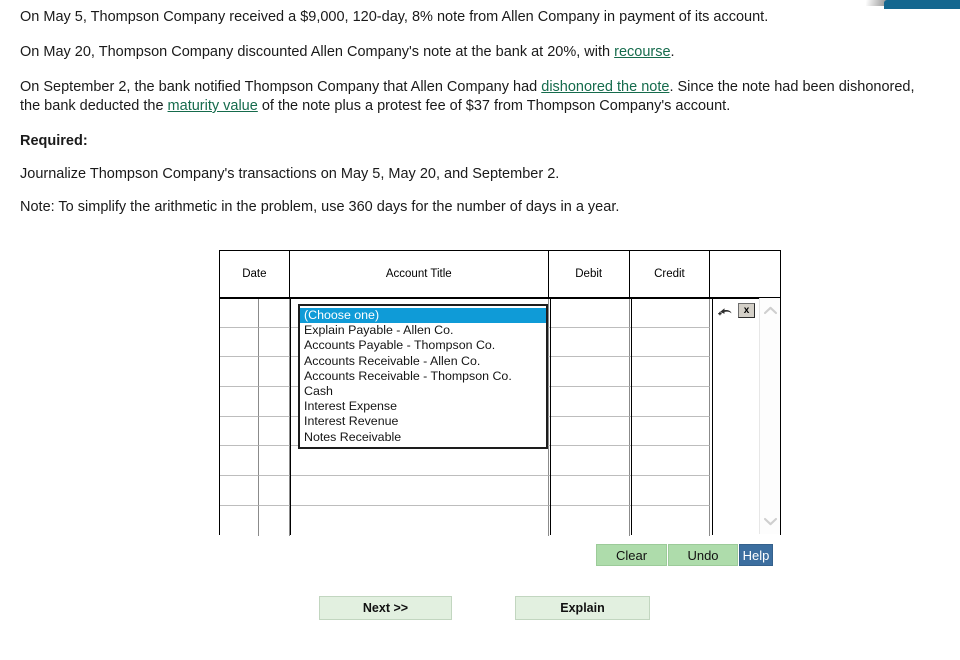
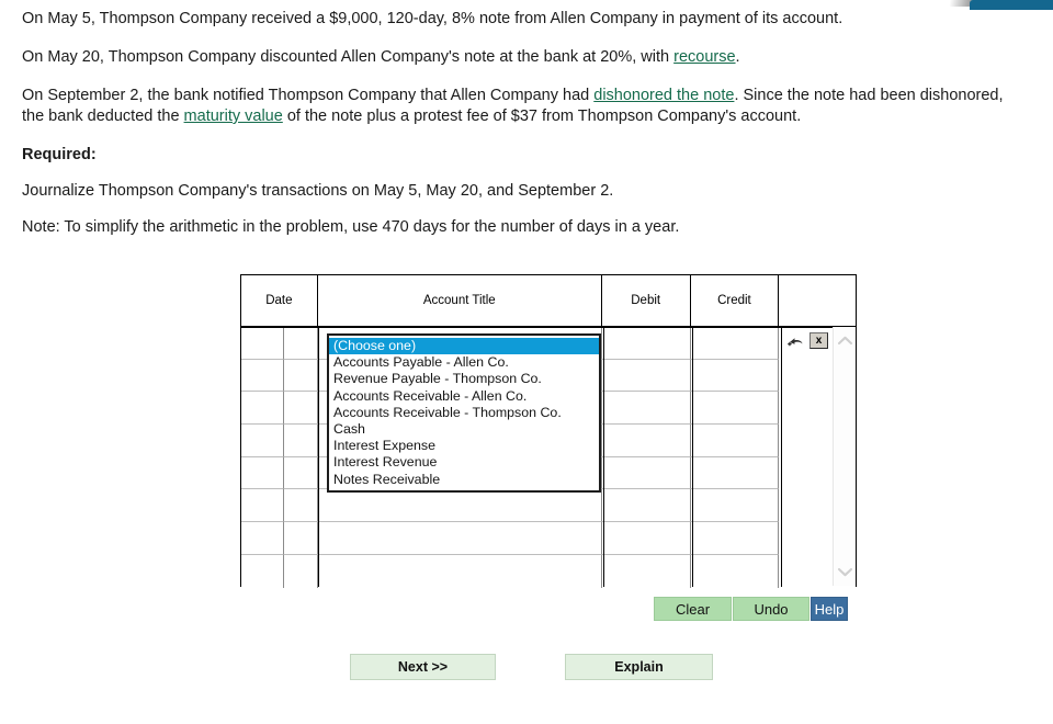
  On May 5, Thompson Company received a $9,000, 120-day, 8% note from Allen Company in payment of its account.
  On May 20, Thompson Company discounted Allen Company's note at the bank at 20%, with recourse.
  On September 2, the bank notified Thompson Company that Allen Company had dishonored the note. Since the note had been dishonored, the bank deducted the maturity value of the note plus a protest fee of $37 from Thompson Company's account.
  Required:
  Journalize Thompson Company's transactions on May 5, May 20, and September 2.
- Note: To simplify the arithmetic in the problem, use 360 days for the number of days in a year.
+ Note: To simplify the arithmetic in the problem, use 470 days for the number of days in a year.
  Date
  Account Title
  Debit
  Credit
  x
  (Choose one)
- Explain Payable - Allen Co.
+ Accounts Payable - Allen Co.
- Accounts Payable - Thompson Co.
+ Revenue Payable - Thompson Co.
  Accounts Receivable - Allen Co.
  Accounts Receivable - Thompson Co.
  Cash
  Interest Expense
  Interest Revenue
  Notes Receivable
  Clear
  Undo
  Help
  Next >>
  Explain
